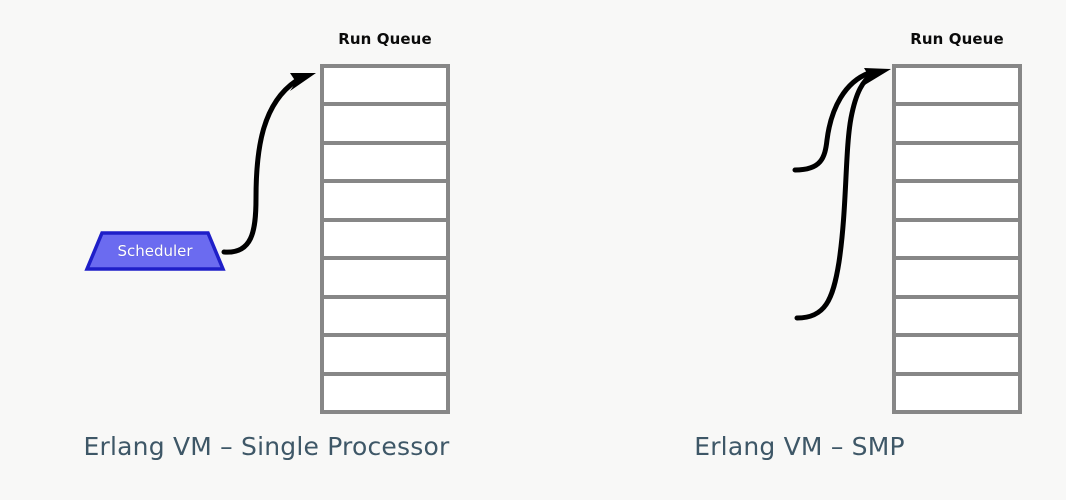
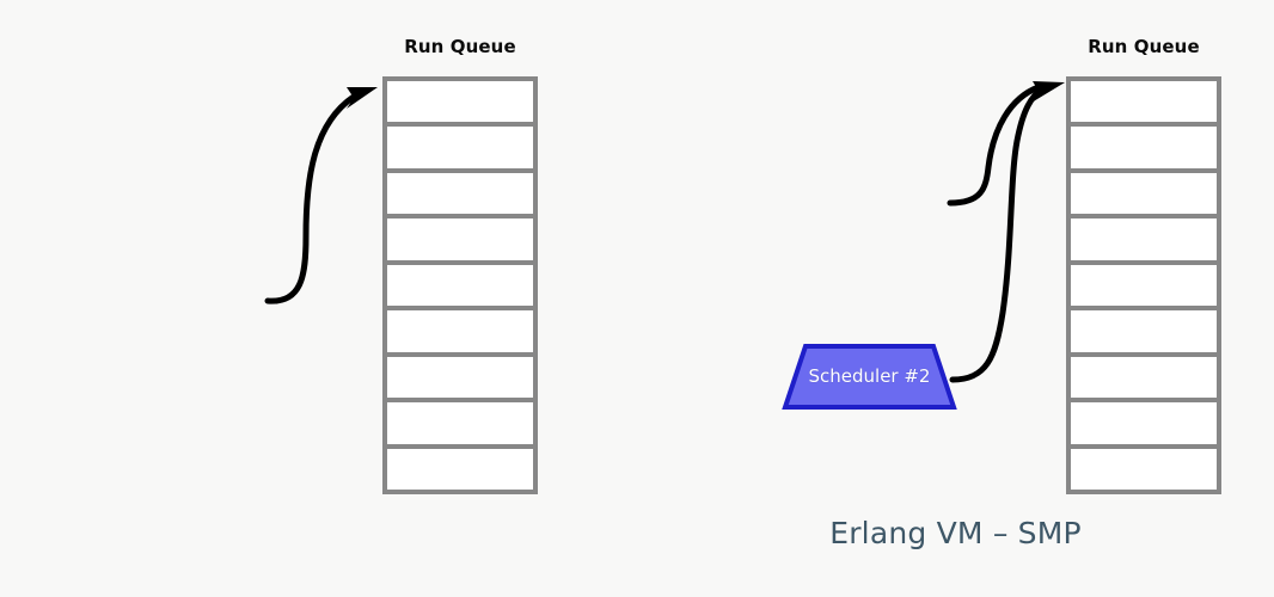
  Run Queue
- Scheduler
- Erlang VM – Single Processor
  Run Queue
+ Scheduler #2
  Erlang VM – SMP
